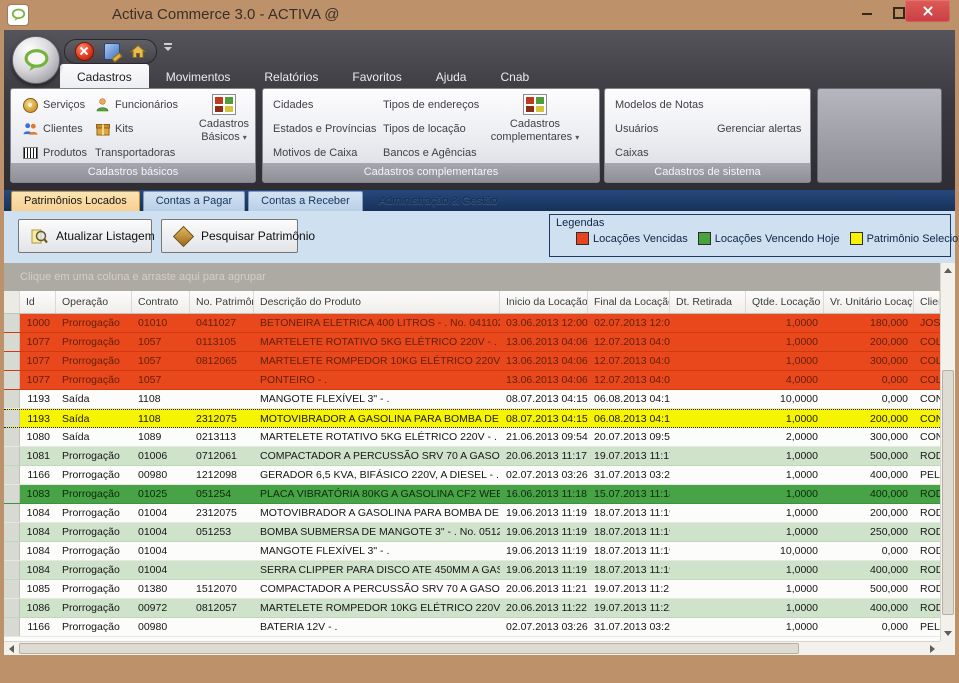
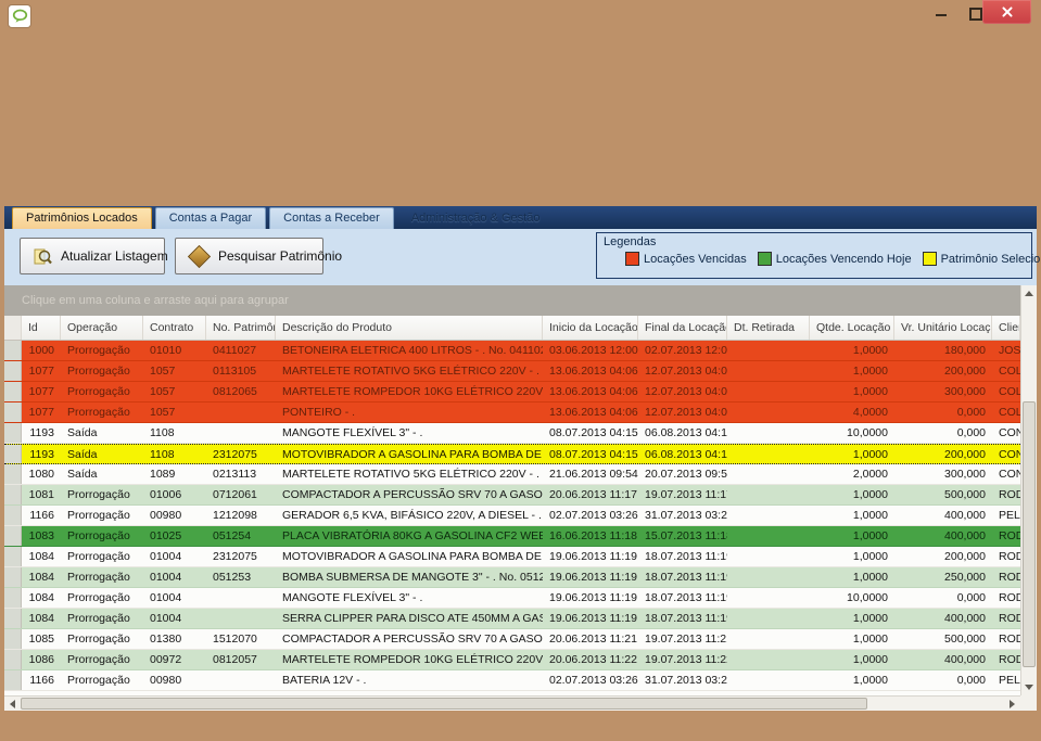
- Activa Commerce 3.0 - ACTIVA @
- Cadastros
- Movimentos
- Relatórios
- Favoritos
- Ajuda
- Cnab
- Serviços
- Funcionários
- Clientes
- Kits
- Produtos
- Transportadoras
- Cadastros Básicos ▾
- Cadastros básicos
- Cidades
- Estados e Províncias
- Motivos de Caixa
- Tipos de endereços
- Tipos de locação
- Bancos e Agências
- Cadastros complementares ▾
- Cadastros complementares
- Modelos de Notas
- Usuários
- Caixas
- Gerenciar alertas
- Cadastros de sistema
  Patrimônios Locados
  Contas a Pagar
  Contas a Receber
  Administração & Gestão
  Atualizar Listagem
  Pesquisar Patrimônio
  Legendas
  Locações Vencidas
  Locações Vencendo Hoje
  Patrimônio Selecio
  Clique em uma coluna e arraste aqui para agrupar
  Id
  Operação
  Contrato
  No. Patrimô
  Descrição do Produto
  Inicio da Locação
  Final da Locaçã
  Dt. Retirada
  Qtde. Locação
  Vr. Unitário Locaç
  1000
  Prorrogação
  01010
  0411027
  BETONEIRA ELETRICA 400 LITROS - . No. 04110
  03.06.2013 12:00
  02.07.2013 12:0
  1,0000
  180,000
  JOS
  1077
  Prorrogação
  1057
  0113105
  MARTELETE ROTATIVO 5KG ELÉTRICO 220V - .
  13.06.2013 04:06
  12.07.2013 04:0
  1,0000
  200,000
  COL
  1077
  Prorrogação
  1057
  0812065
  MARTELETE ROMPEDOR 10KG ELÉTRICO 220V
  13.06.2013 04:06
  12.07.2013 04:0
  1,0000
  300,000
  COL
  1077
  Prorrogação
  1057
  PONTEIRO - .
  13.06.2013 04:06
  12.07.2013 04:0
  4,0000
  0,000
  COL
  1193
  Saída
  1108
  MANGOTE FLEXÍVEL 3" - .
  08.07.2013 04:15
  06.08.2013 04:1
  10,0000
  0,000
  1193
  Saída
  1108
  2312075
  MOTOVIBRADOR A GASOLINA PARA BOMBA DE
  08.07.2013 04:15
  06.08.2013 04:1
  1,0000
  200,000
  1080
  Saída
  1089
  0213113
  MARTELETE ROTATIVO 5KG ELÉTRICO 220V - .
  21.06.2013 09:54
  20.07.2013 09:5
  2,0000
  300,000
  1081
  Prorrogação
  01006
  0712061
  COMPACTADOR A PERCUSSÃO SRV 70 A GASO
  20.06.2013 11:17
  19.07.2013 11:1
  1,0000
  500,000
  1166
  Prorrogação
  00980
  1212098
  GERADOR 6,5 KVA, BIFÁSICO 220V, A DIESEL - .
  02.07.2013 03:26
  31.07.2013 03:2
  1,0000
  400,000
  1083
  Prorrogação
  01025
  051254
  PLACA VIBRATÓRIA 80KG A GASOLINA CF2 WEB
  16.06.2013 11:18
  15.07.2013 11:1
  1,0000
  400,000
  1084
  Prorrogação
  01004
  2312075
  MOTOVIBRADOR A GASOLINA PARA BOMBA DE
  19.06.2013 11:19
  18.07.2013 11:1
  1,0000
  200,000
  1084
  Prorrogação
  01004
  051253
  BOMBA SUBMERSA DE MANGOTE 3" - . No. 0512
  19.06.2013 11:19
  18.07.2013 11:1
  1,0000
  250,000
  1084
  Prorrogação
  01004
  MANGOTE FLEXÍVEL 3" - .
  19.06.2013 11:19
  18.07.2013 11:1
  10,0000
  0,000
  1084
  Prorrogação
  01004
  SERRA CLIPPER PARA DISCO ATE 450MM A GA
  19.06.2013 11:19
  18.07.2013 11:1
  1,0000
  400,000
  1085
  Prorrogação
  01380
  1512070
  COMPACTADOR A PERCUSSÃO SRV 70 A GASO
  20.06.2013 11:21
  19.07.2013 11:2
  1,0000
  500,000
  1086
  Prorrogação
  00972
  0812057
  MARTELETE ROMPEDOR 10KG ELÉTRICO 220V
  20.06.2013 11:22
  19.07.2013 11:2
  1,0000
  400,000
  1166
  Prorrogação
  00980
  BATERIA 12V - .
  02.07.2013 03:26
  31.07.2013 03:2
  1,0000
  0,000
